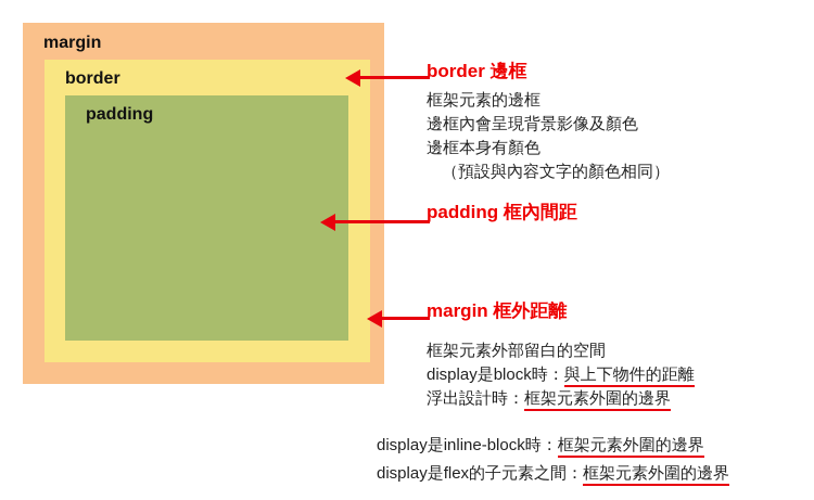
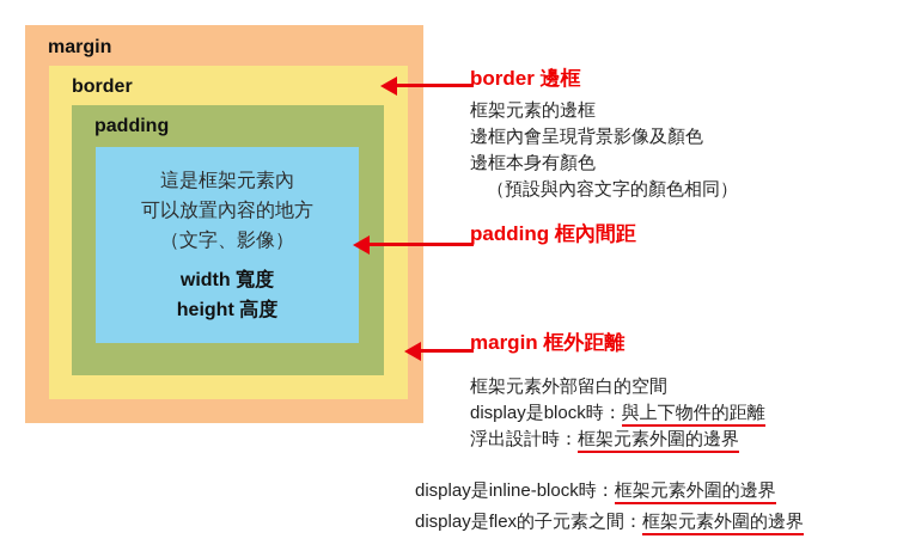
  margin
  border
  padding
+ 這是框架元素內
+ 可以放置內容的地方
+ （文字、影像）
+ width 寬度
+ height 高度
  border 邊框
  框架元素的邊框
  邊框內會呈現背景影像及顏色
  邊框本身有顏色
  （預設與內容文字的顏色相同）
  padding 框內間距
  margin 框外距離
  框架元素外部留白的空間
  display是block時：與上下物件的距離
  浮出設計時：框架元素外圍的邊界
  display是inline-block時：框架元素外圍的邊界
  display是flex的子元素之間：框架元素外圍的邊界
